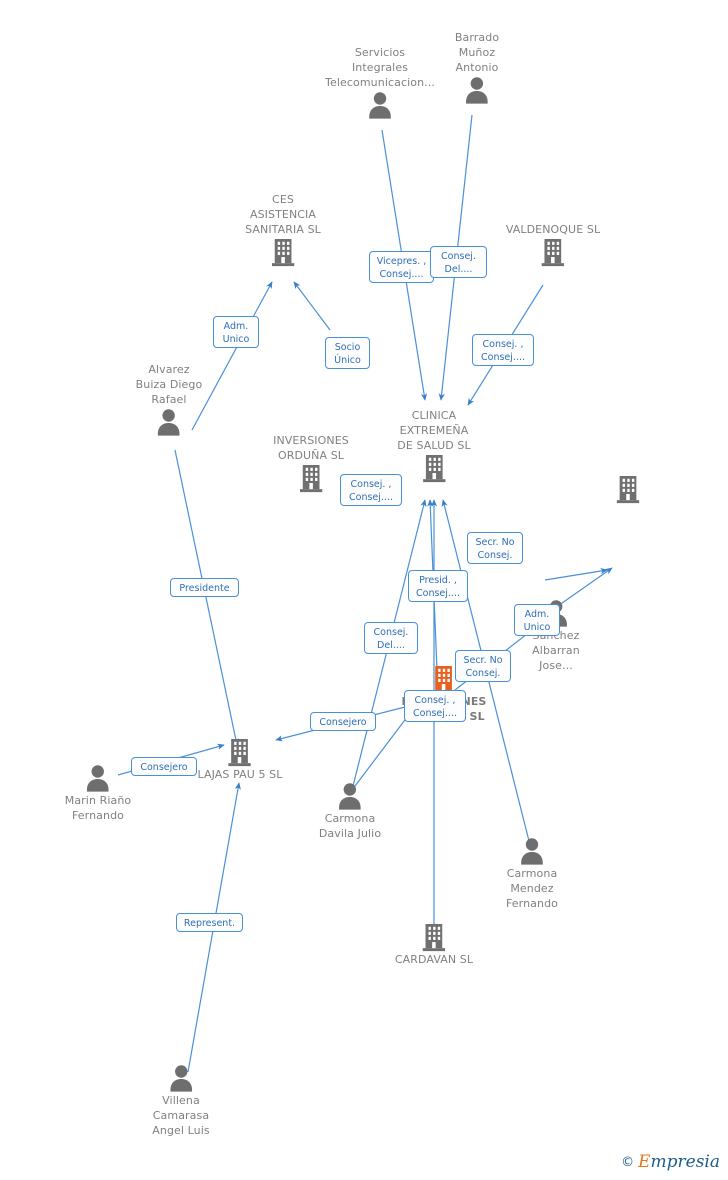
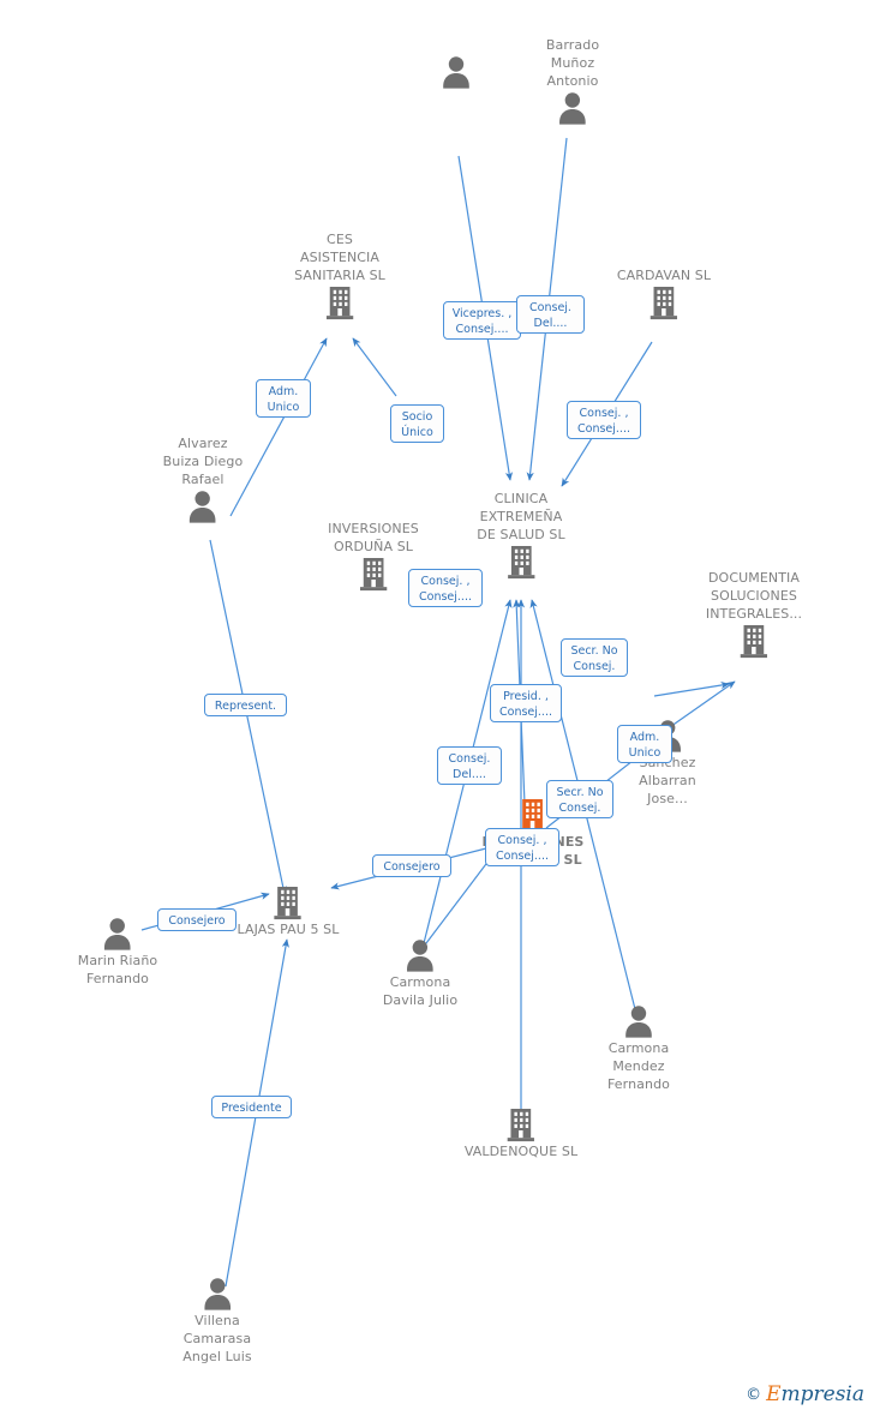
- Servicios
- Integrales
- Telecomunicacion...
  Barrado
  Muñoz
  Antonio
  CES
  ASISTENCIA
  SANITARIA SL
- VALDENOQUE SL
+ CARDAVAN SL
  CLINICA
  EXTREMEÑA
  DE SALUD SL
  Alvarez
  Buiza Diego
  Rafael
  INVERSIONES
  ORDUÑA SL
+ DOCUMENTIA
+ SOLUCIONES
+ INTEGRALES...
  Albarran
  Jose...
  LAJAS PAU 5 SL
  Marin Riaño
  Fernando
  Carmona
  Davila Julio
  Carmona
  Mendez
  Fernando
- CARDAVAN SL
+ VALDENOQUE SL
  Villena
  Camarasa
  Angel Luis
  Vicepres. ,
  Consej....
  Consej.
  Del....
  Adm.
  Unico
  Socio
  Único
  Consej. ,
  Consej....
  Consej. ,
  Consej....
  Secr. No
  Consej.
- Presidente
+ Represent.
  Presid. ,
  Consej....
  Adm.
  Unico
  Consej.
  Del....
  Secr. No
  Consej.
  Consej. ,
  Consej....
  Consejero
  Consejero
- Represent.
+ Presidente
  ©
  Empresia
